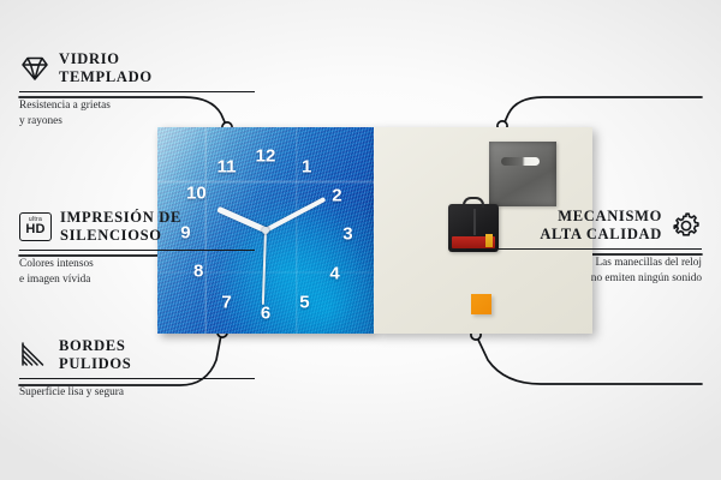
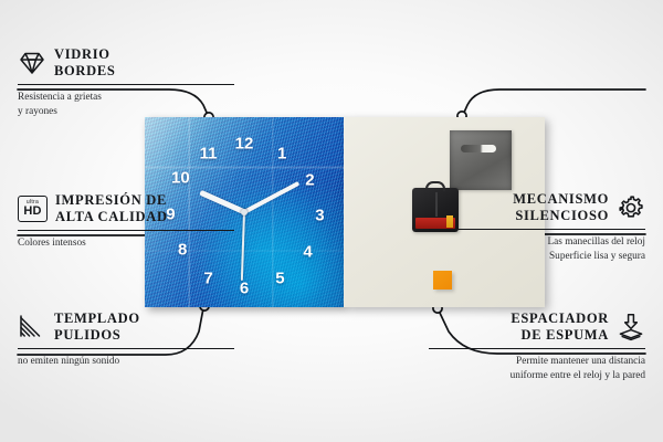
  12
  1
  2
  3
  4
  5
  6
  7
  8
  9
  10
  11
  VIDRIO
- TEMPLADO
+ BORDES
  Resistencia a grietas
  y rayones
  HD
  IMPRESIÓN DE
- SILENCIOSO
+ ALTA CALIDAD
  Colores intensos
- e imagen vívida
- BORDES
+ TEMPLADO
  PULIDOS
- Superficie lisa y segura
+ no emiten ningún sonido
  MECANISMO
- ALTA CALIDAD
+ SILENCIOSO
  Las manecillas del reloj
- no emiten ningún sonido
+ Superficie lisa y segura
+ ESPACIADOR
+ DE ESPUMA
+ Permite mantener una distancia
+ uniforme entre el reloj y la pared
